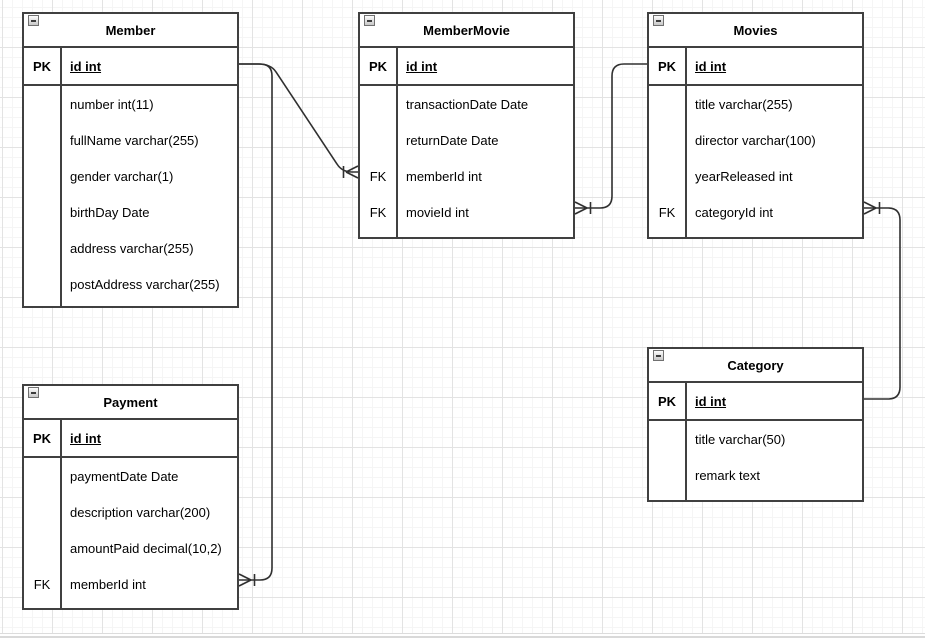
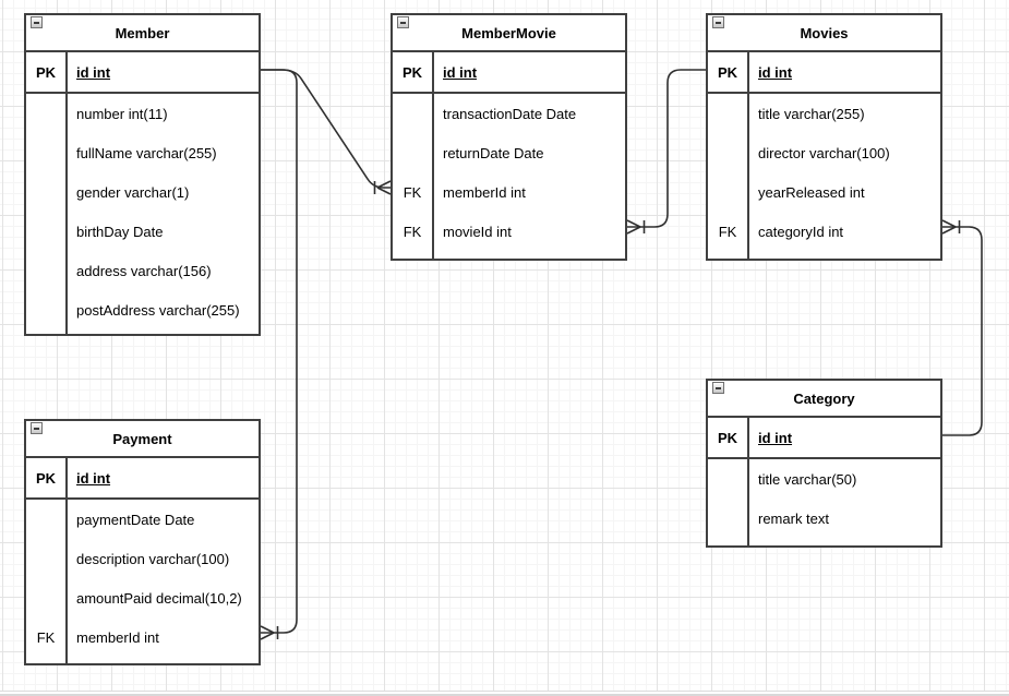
  Member
  PK
  id int
  number int(11)
  fullName varchar(255)
  gender varchar(1)
  birthDay Date
- address varchar(255)
+ address varchar(156)
  postAddress varchar(255)
  MemberMovie
  PK
  id int
  transactionDate Date
  returnDate Date
  FK
  memberId int
  FK
  movieId int
  Movies
  PK
  id int
  title varchar(255)
  director varchar(100)
  yearReleased int
  FK
  categoryId int
  Payment
  PK
  id int
  paymentDate Date
- description varchar(200)
+ description varchar(100)
  amountPaid decimal(10,2)
  FK
  memberId int
  Category
  PK
  id int
  title varchar(50)
  remark text
